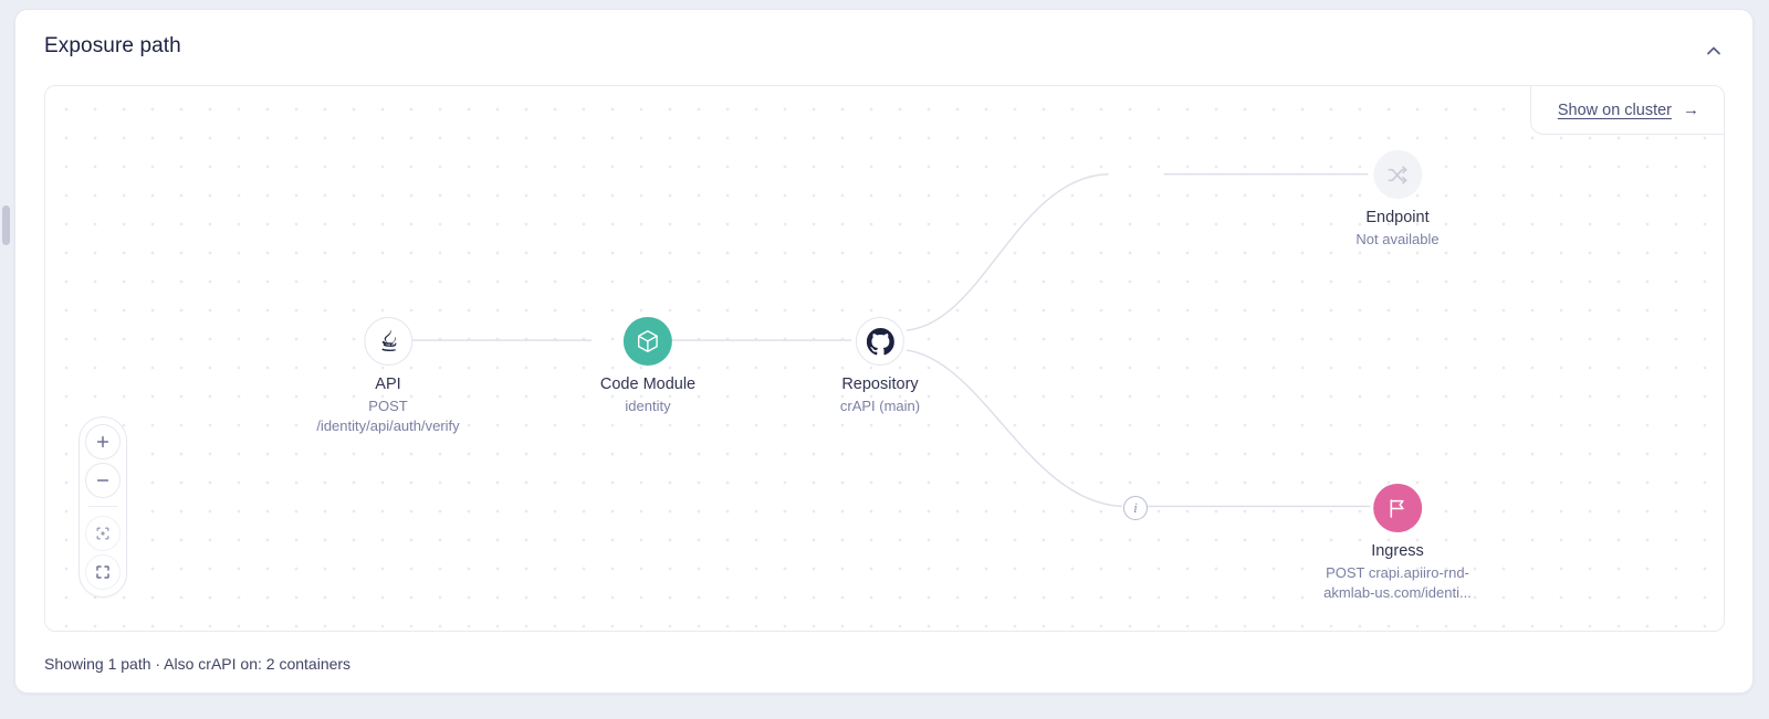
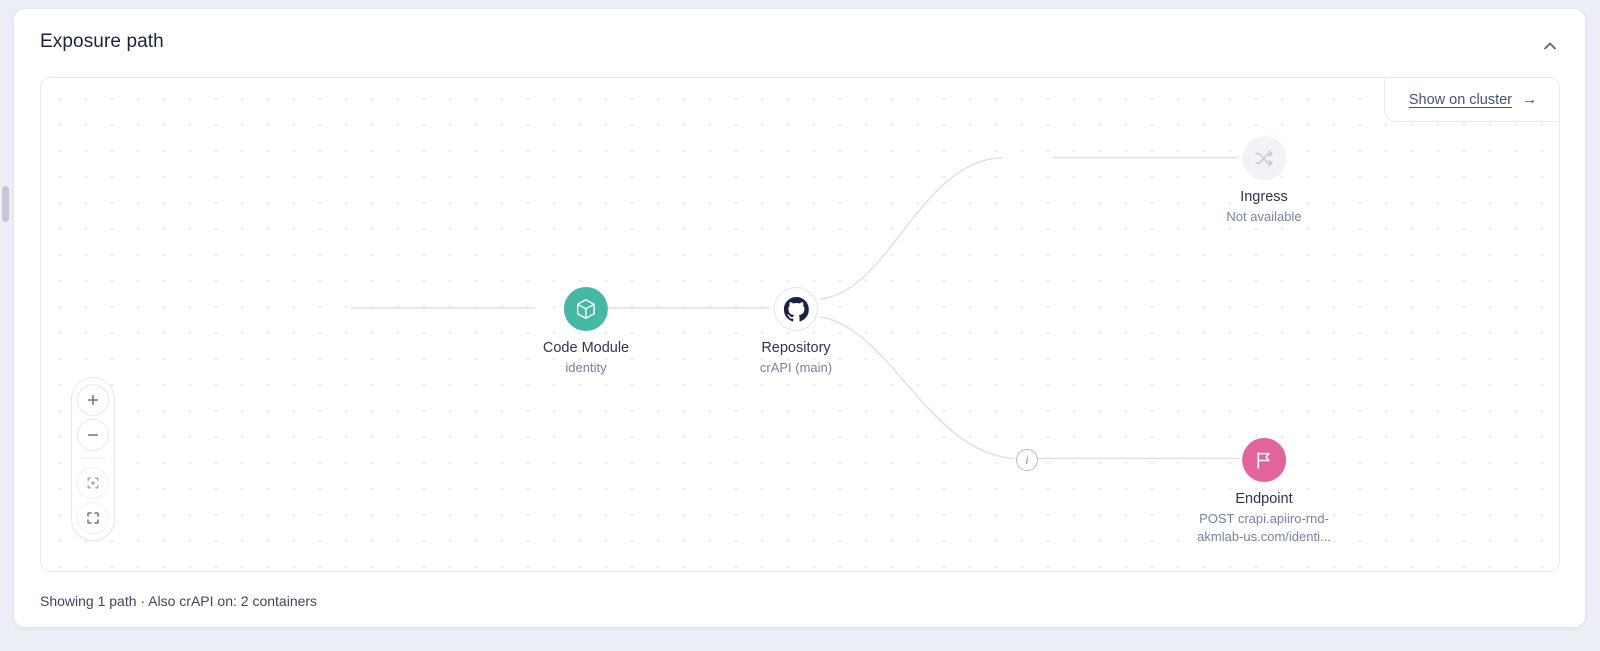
  Exposure path
  i
- API
- POST
- /identity/api/auth/verify
  Code Module
  identity
  Repository
  crAPI (main)
- Endpoint
+ Ingress
  Not available
- Ingress
+ Endpoint
  POST crapi.apiiro-rnd-
  akmlab-us.com/identi...
  Show on cluster
  →
  Showing 1 path · Also crAPI on: 2 containers
